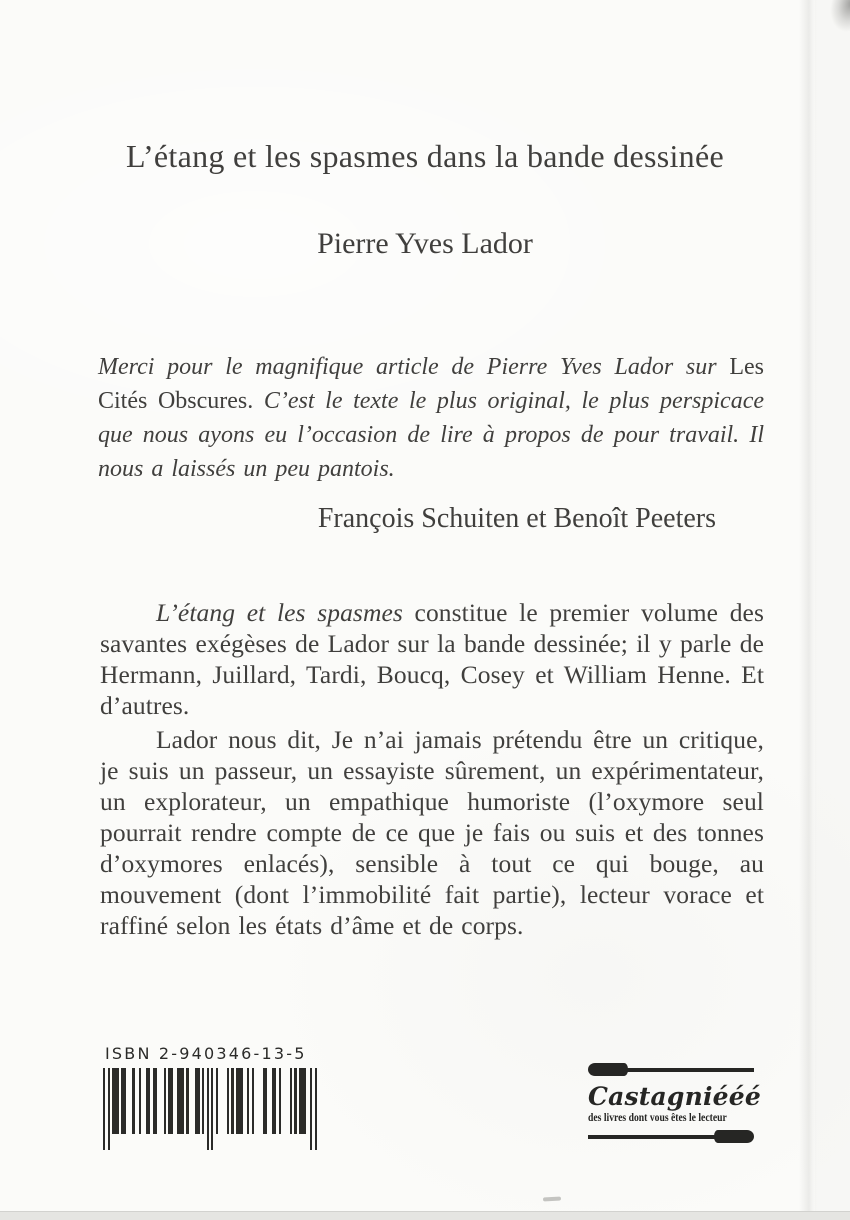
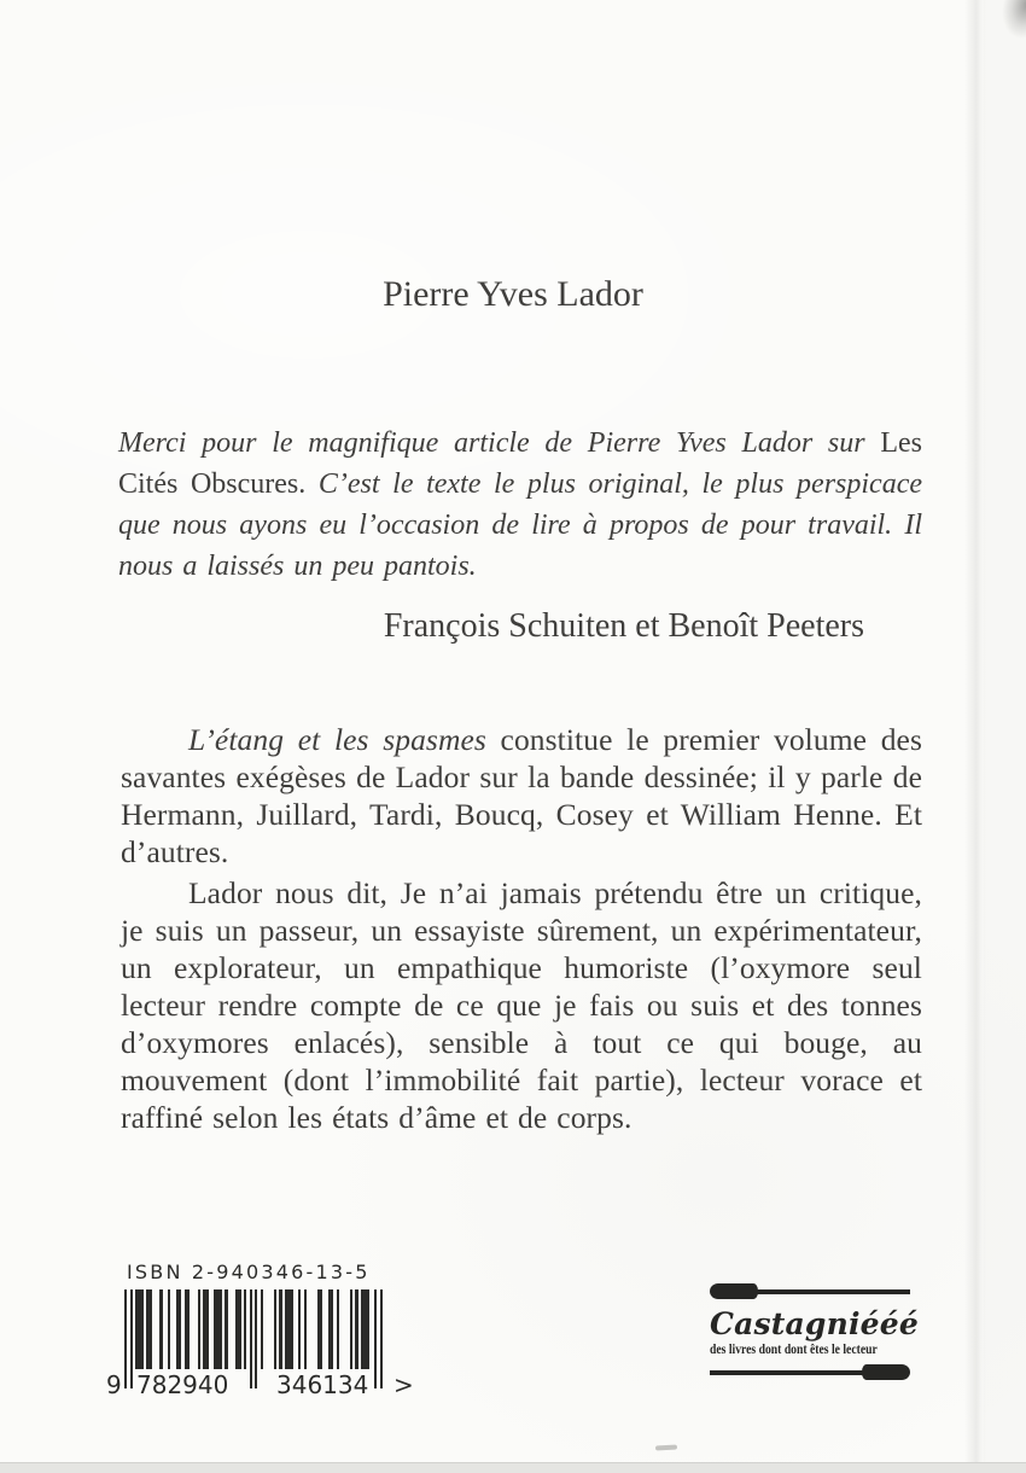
- L’étang et les spasmes dans la bande dessinée
  Pierre Yves Lador
  Merci pour le magnifique article de Pierre Yves Lador sur Les Cités Obscures. C’est le texte le plus original, le plus perspicace que nous ayons eu l’occasion de lire à propos de pour travail. Il nous a laissés un peu pantois.
  François Schuiten et Benoît Peeters
  L’étang et les spasmes constitue le premier volume des savantes exégèses de Lador sur la bande dessinée; il y parle de Hermann, Juillard, Tardi, Boucq, Cosey et William Henne. Et d’autres.
- Lador nous dit, Je n’ai jamais prétendu être un critique, je suis un passeur, un essayiste sûrement, un expérimentateur, un explorateur, un empathique humoriste (l’oxymore seul pourrait rendre compte de ce que je fais ou suis et des tonnes d’oxymores enlacés), sensible à tout ce qui bouge, au mouvement (dont l’immobilité fait partie), lecteur vorace et raffiné selon les états d’âme et de corps.
+ Lador nous dit, Je n’ai jamais prétendu être un critique, je suis un passeur, un essayiste sûrement, un expérimentateur, un explorateur, un empathique humoriste (l’oxymore seul lecteur rendre compte de ce que je fais ou suis et des tonnes d’oxymores enlacés), sensible à tout ce qui bouge, au mouvement (dont l’immobilité fait partie), lecteur vorace et raffiné selon les états d’âme et de corps.
  ISBN 2-940346-13-5
+ 9
+ 782940
+ 346134
+ >
  Castagniééé
- des livres dont vous êtes le lecteur
+ des livres dont dont êtes le lecteur
